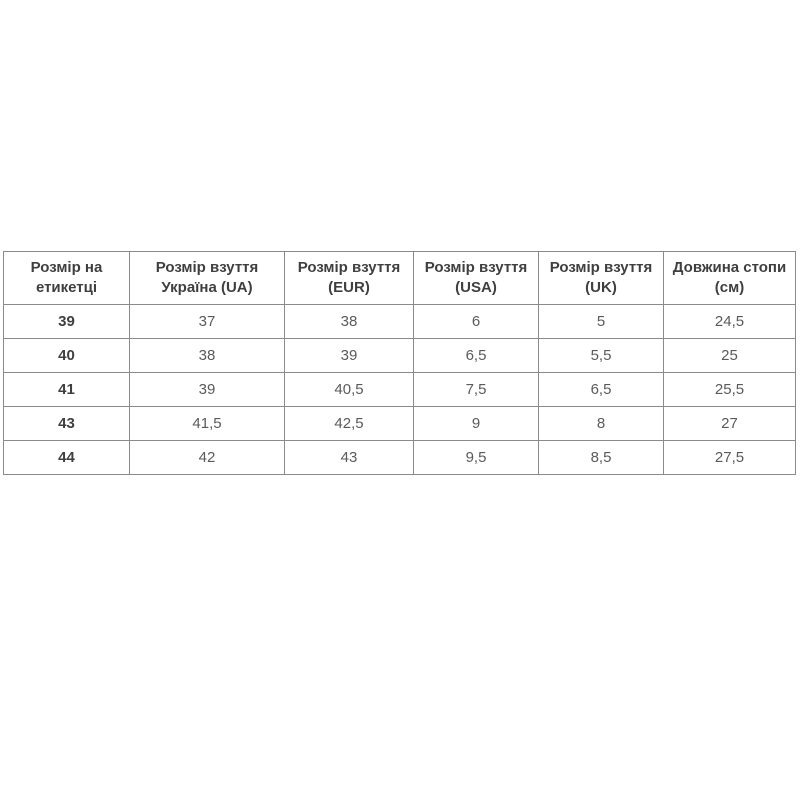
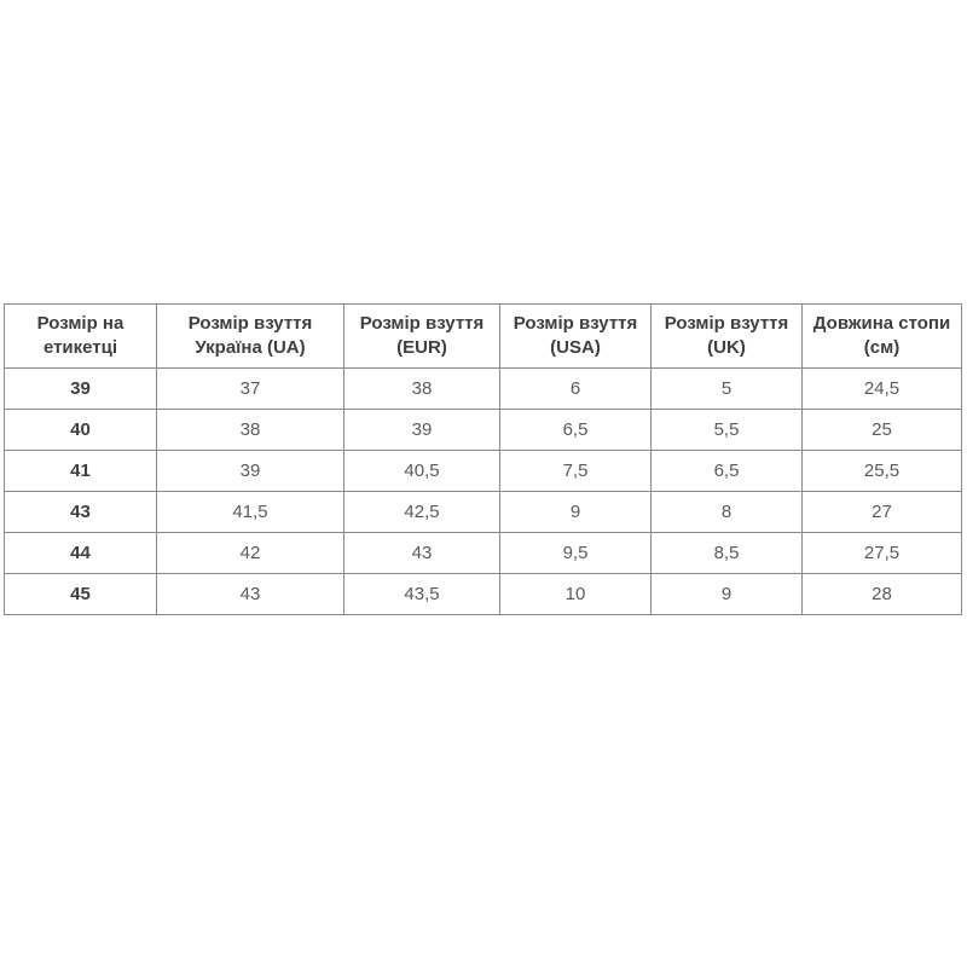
  Розмір на етикетці	Розмір взуття Україна (UA)	Розмір взуття (EUR)	Розмір взуття (USA)	Розмір взуття (UK)	Довжина стопи (см)
  39	37	38	6	5	24,5
  40	38	39	6,5	5,5	25
  41	39	40,5	7,5	6,5	25,5
  43	41,5	42,5	9	8	27
  44	42	43	9,5	8,5	27,5
+ 45	43	43,5	10	9	28
